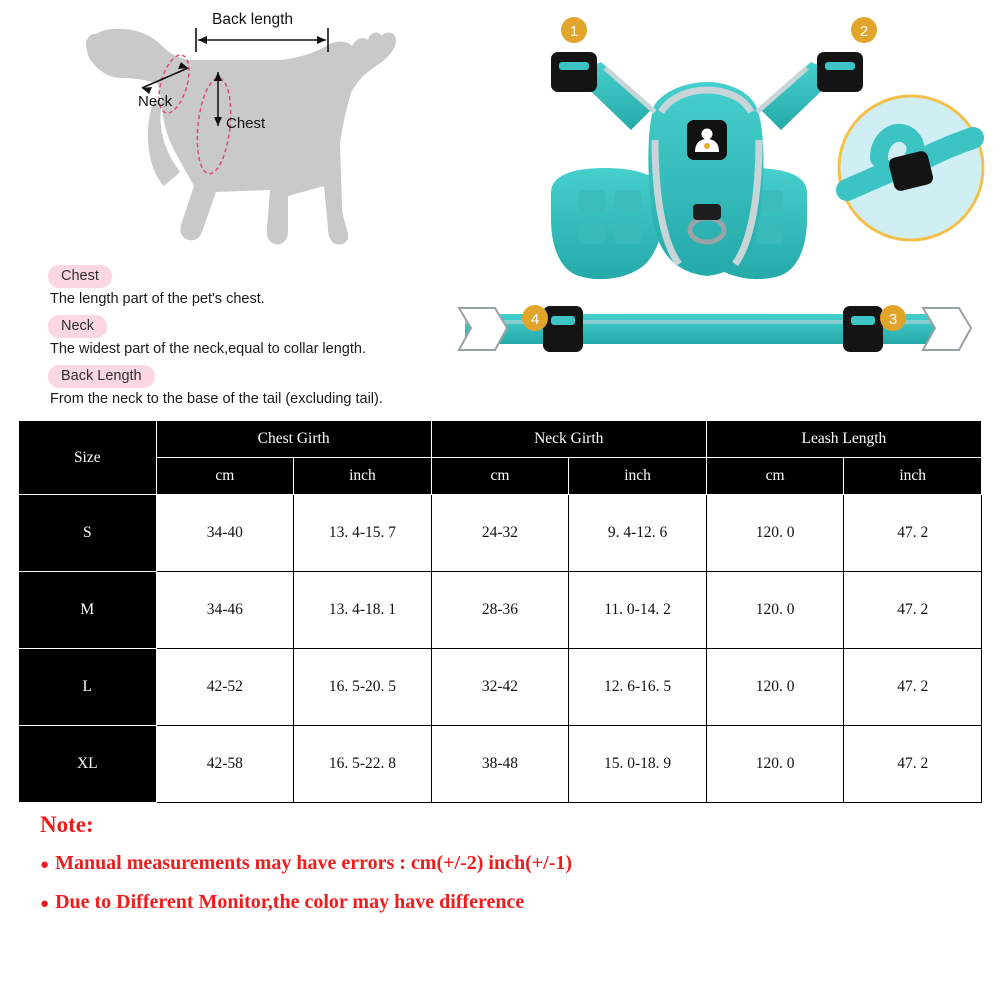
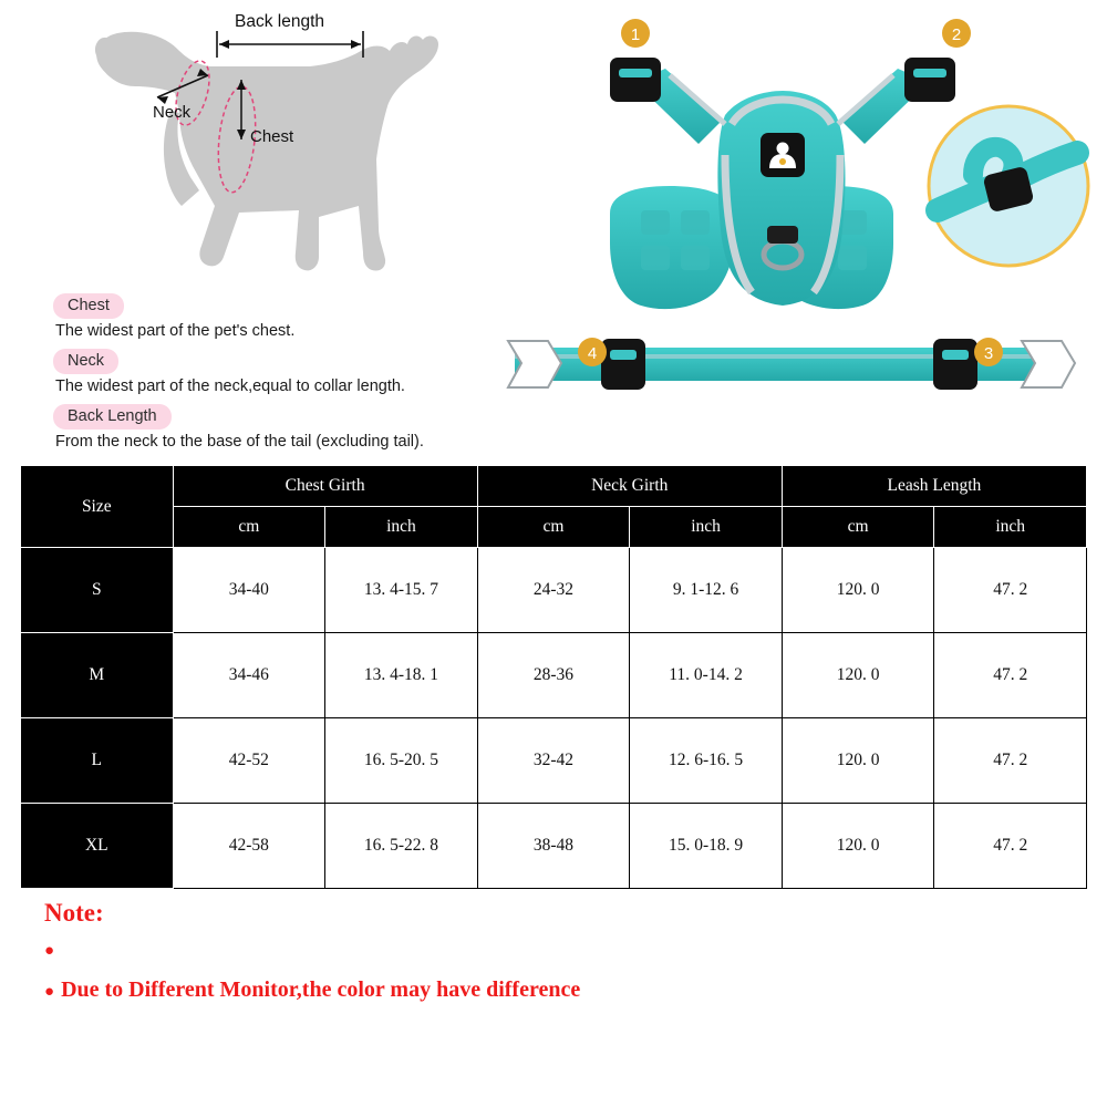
  Back length
  Neck
  Chest
  Chest
- The length part of the pet's chest.
+ The widest part of the pet's chest.
  Neck
  The widest part of the neck,equal to collar length.
  Back Length
  From the neck to the base of the tail (excluding tail).
  1
  2
  3
  4
  Size	Chest Girth	Neck Girth	Leash Length
  cm	inch	cm	inch	cm	inch
- S	34-40	13. 4-15. 7	24-32	9. 4-12. 6	120. 0	47. 2
+ S	34-40	13. 4-15. 7	24-32	9. 1-12. 6	120. 0	47. 2
  M	34-46	13. 4-18. 1	28-36	11. 0-14. 2	120. 0	47. 2
  L	42-52	16. 5-20. 5	32-42	12. 6-16. 5	120. 0	47. 2
  XL	42-58	16. 5-22. 8	38-48	15. 0-18. 9	120. 0	47. 2
  Note:
  ●
- Manual measurements may have errors : cm(+/-2) inch(+/-1)
  ●
  Due to Different Monitor,the color may have difference
